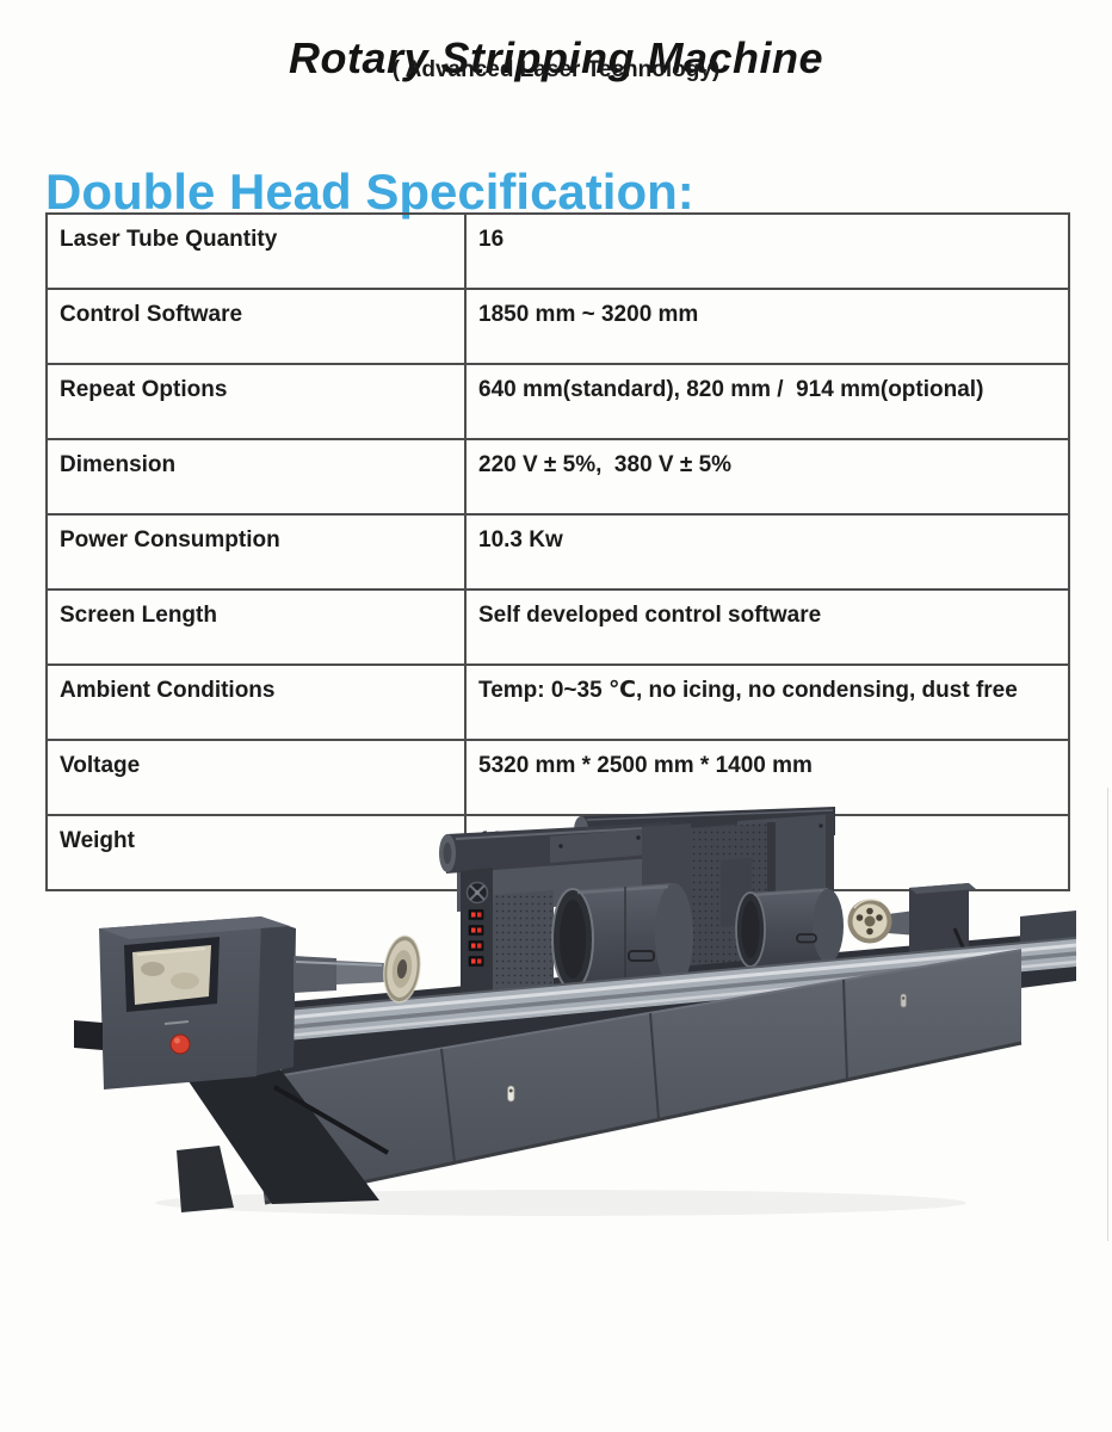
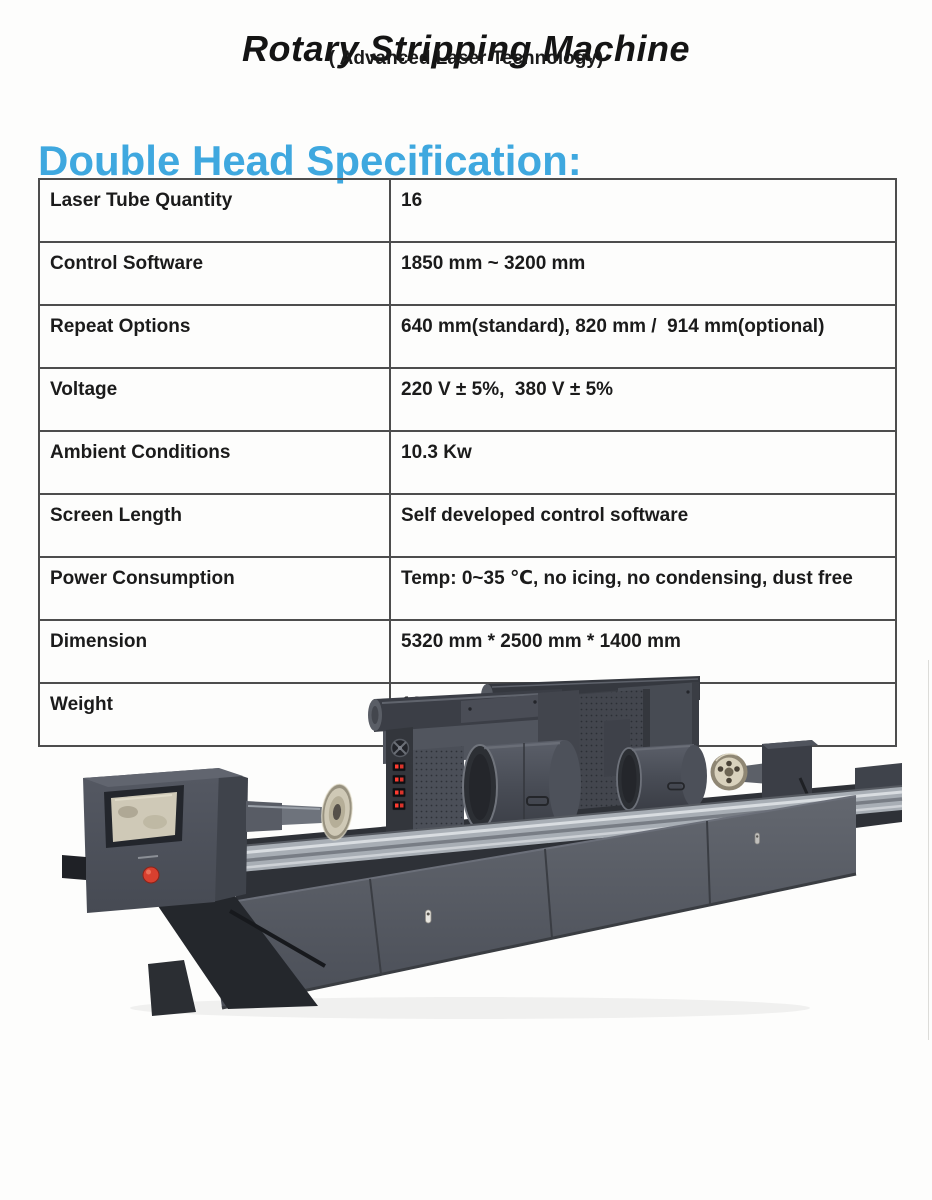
  Rotary Stripping Machine
  ( Advanced Laser Technology)
  Double Head Specification:
  Laser Tube Quantity	16
  Control Software	1850 mm ~ 3200 mm
  Repeat Options	640 mm(standard), 820 mm / 914 mm(optional)
- Dimension	220 V ± 5%, 380 V ± 5%
+ Voltage	220 V ± 5%, 380 V ± 5%
- Power Consumption	10.3 Kw
+ Ambient Conditions	10.3 Kw
  Screen Length	Self developed control software
- Ambient Conditions	Temp: 0~35 ℃, no icing, no condensing, dust free
+ Power Consumption	Temp: 0~35 ℃, no icing, no condensing, dust free
- Voltage	5320 mm * 2500 mm * 1400 mm
+ Dimension	5320 mm * 2500 mm * 1400 mm
